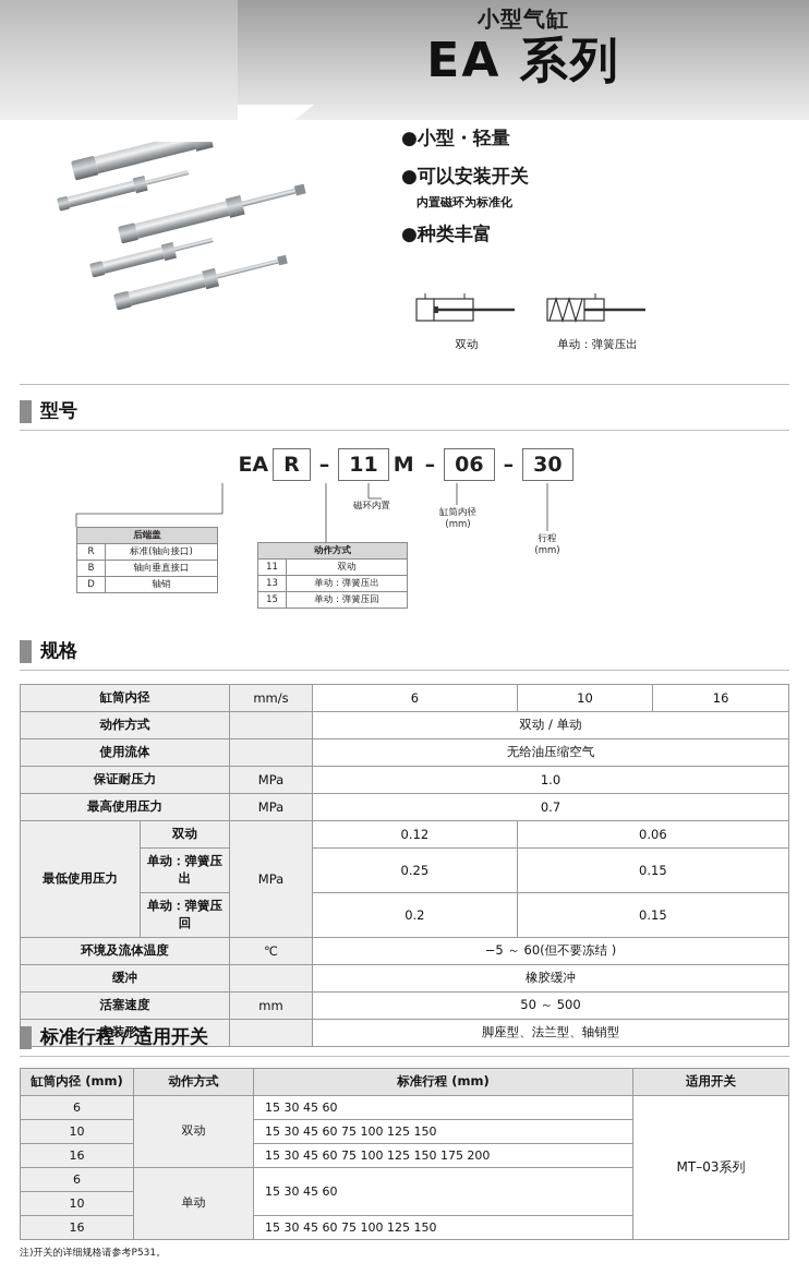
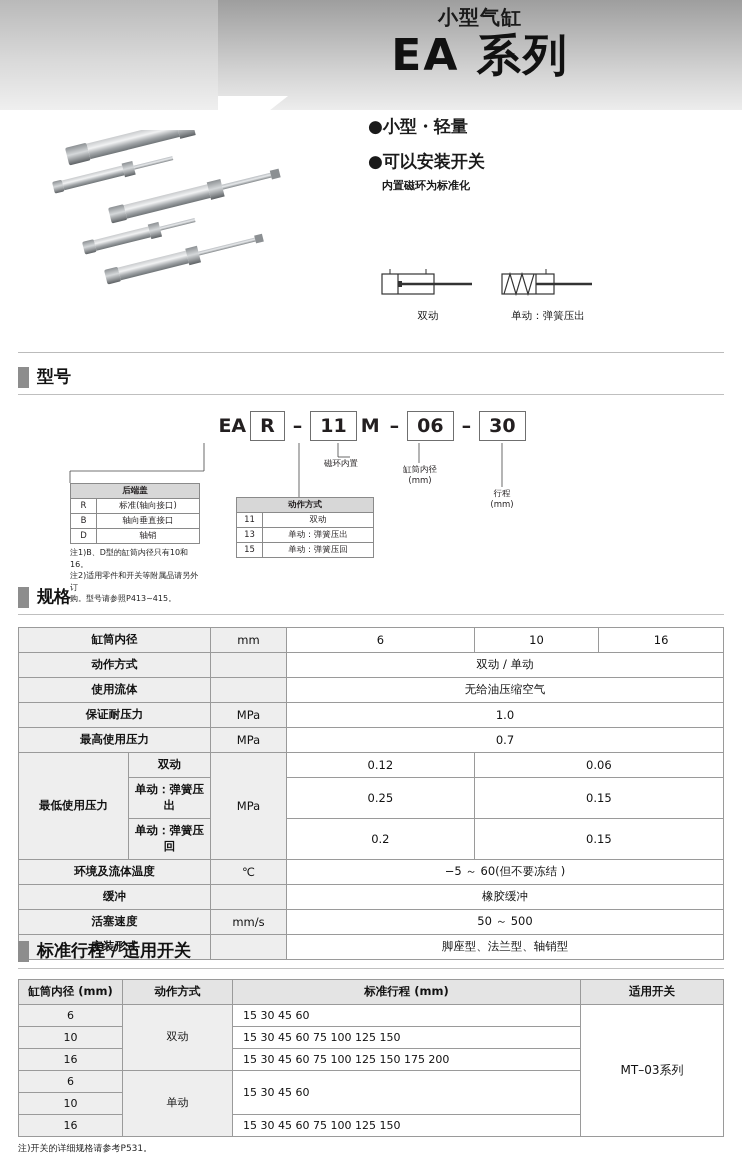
  小型气缸
  EA 系列
  ●小型・轻量
  ●可以安装开关
  内置磁环为标准化
- ●种类丰富
  双动
  单动：弹簧压出
  型号
  EA
  R
  –
  11
  M
  –
  06
  –
  30
  后端盖
  R	标准(轴向接口)
  B	轴向垂直接口
  D	轴销
+ 注1)B、D型的缸筒内径只有10和16。
+ 注2)适用零件和开关等附属品请另外订
+ 购。型号请参照P413~415。
  动作方式
  11	双动
  13	单动：弹簧压出
  15	单动：弹簧压回
  磁环内置
  缸筒内径
  (mm)
  行程
  (mm)
  规格
- 缸筒内径	mm/s	6	10	16
+ 缸筒内径	mm	6	10	16
  动作方式		双动 / 单动
  使用流体		无给油压缩空气
  保证耐压力	MPa	1.0
  最高使用压力	MPa	0.7
  最低使用压力	双动	MPa	0.12	0.06
  单动：弹簧压出	0.25	0.15
  单动：弹簧压回	0.2	0.15
  环境及流体温度	℃	−5 ～ 60(但不要冻结 )
  缓冲		橡胶缓冲
- 活塞速度	mm	50 ～ 500
+ 活塞速度	mm/s	50 ～ 500
  安装形式		脚座型、法兰型、轴销型
  标准行程 / 适用开关
  缸筒内径 (mm)	动作方式	标准行程 (mm)	适用开关
  6	双动	15 30 45 60	MT–03系列
  10	15 30 45 60 75 100 125 150
  16	15 30 45 60 75 100 125 150 175 200
  6	单动	15 30 45 60
  10
  16	15 30 45 60 75 100 125 150
  注)开关的详细规格请参考P531。
